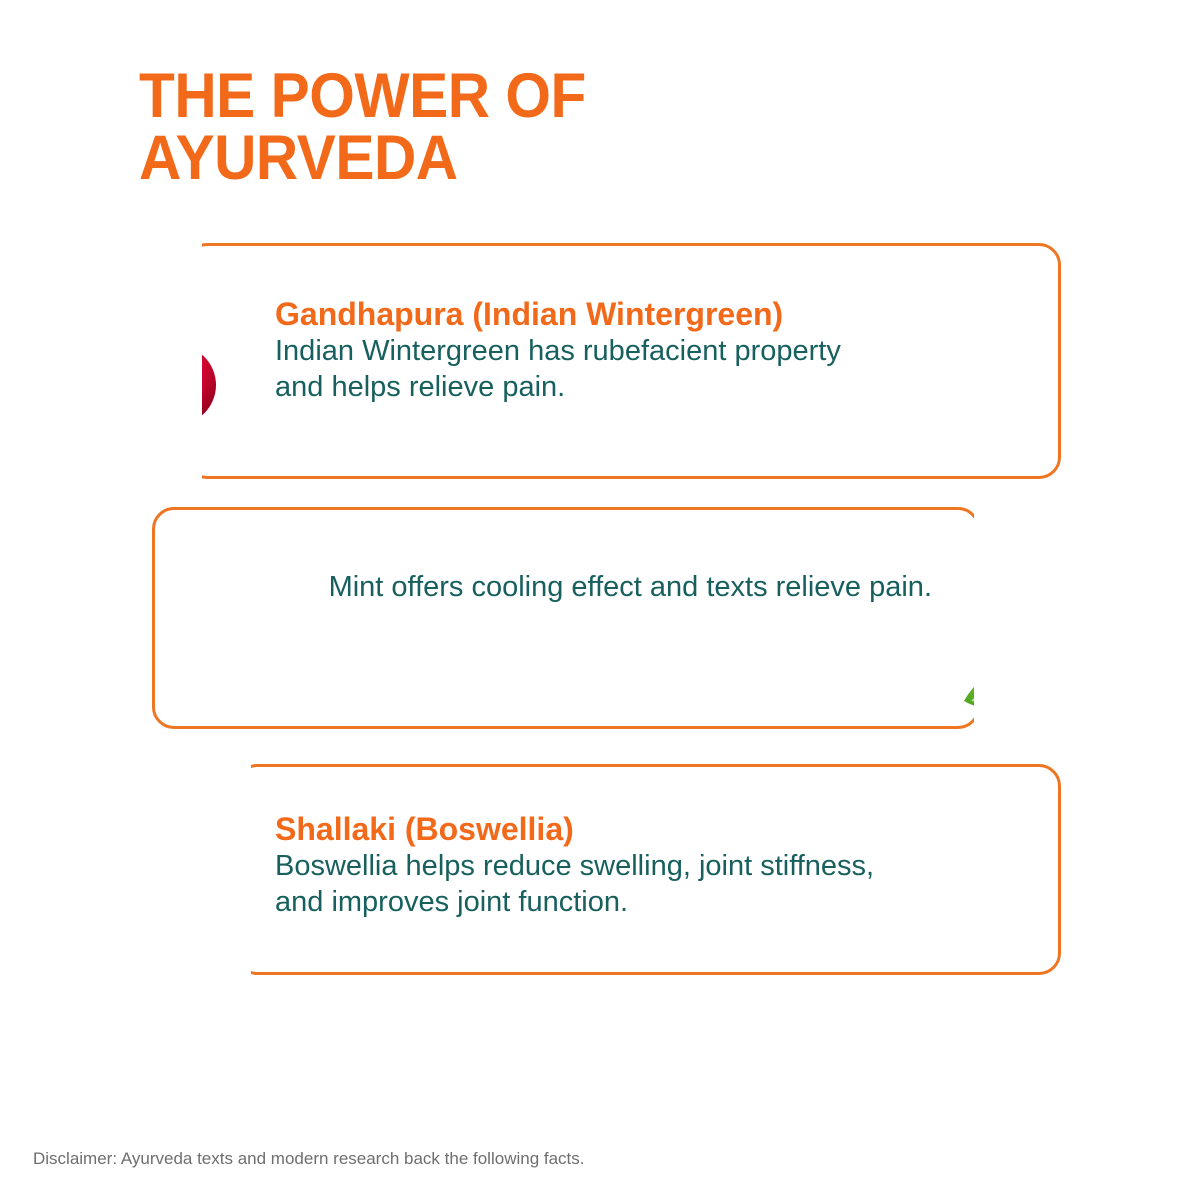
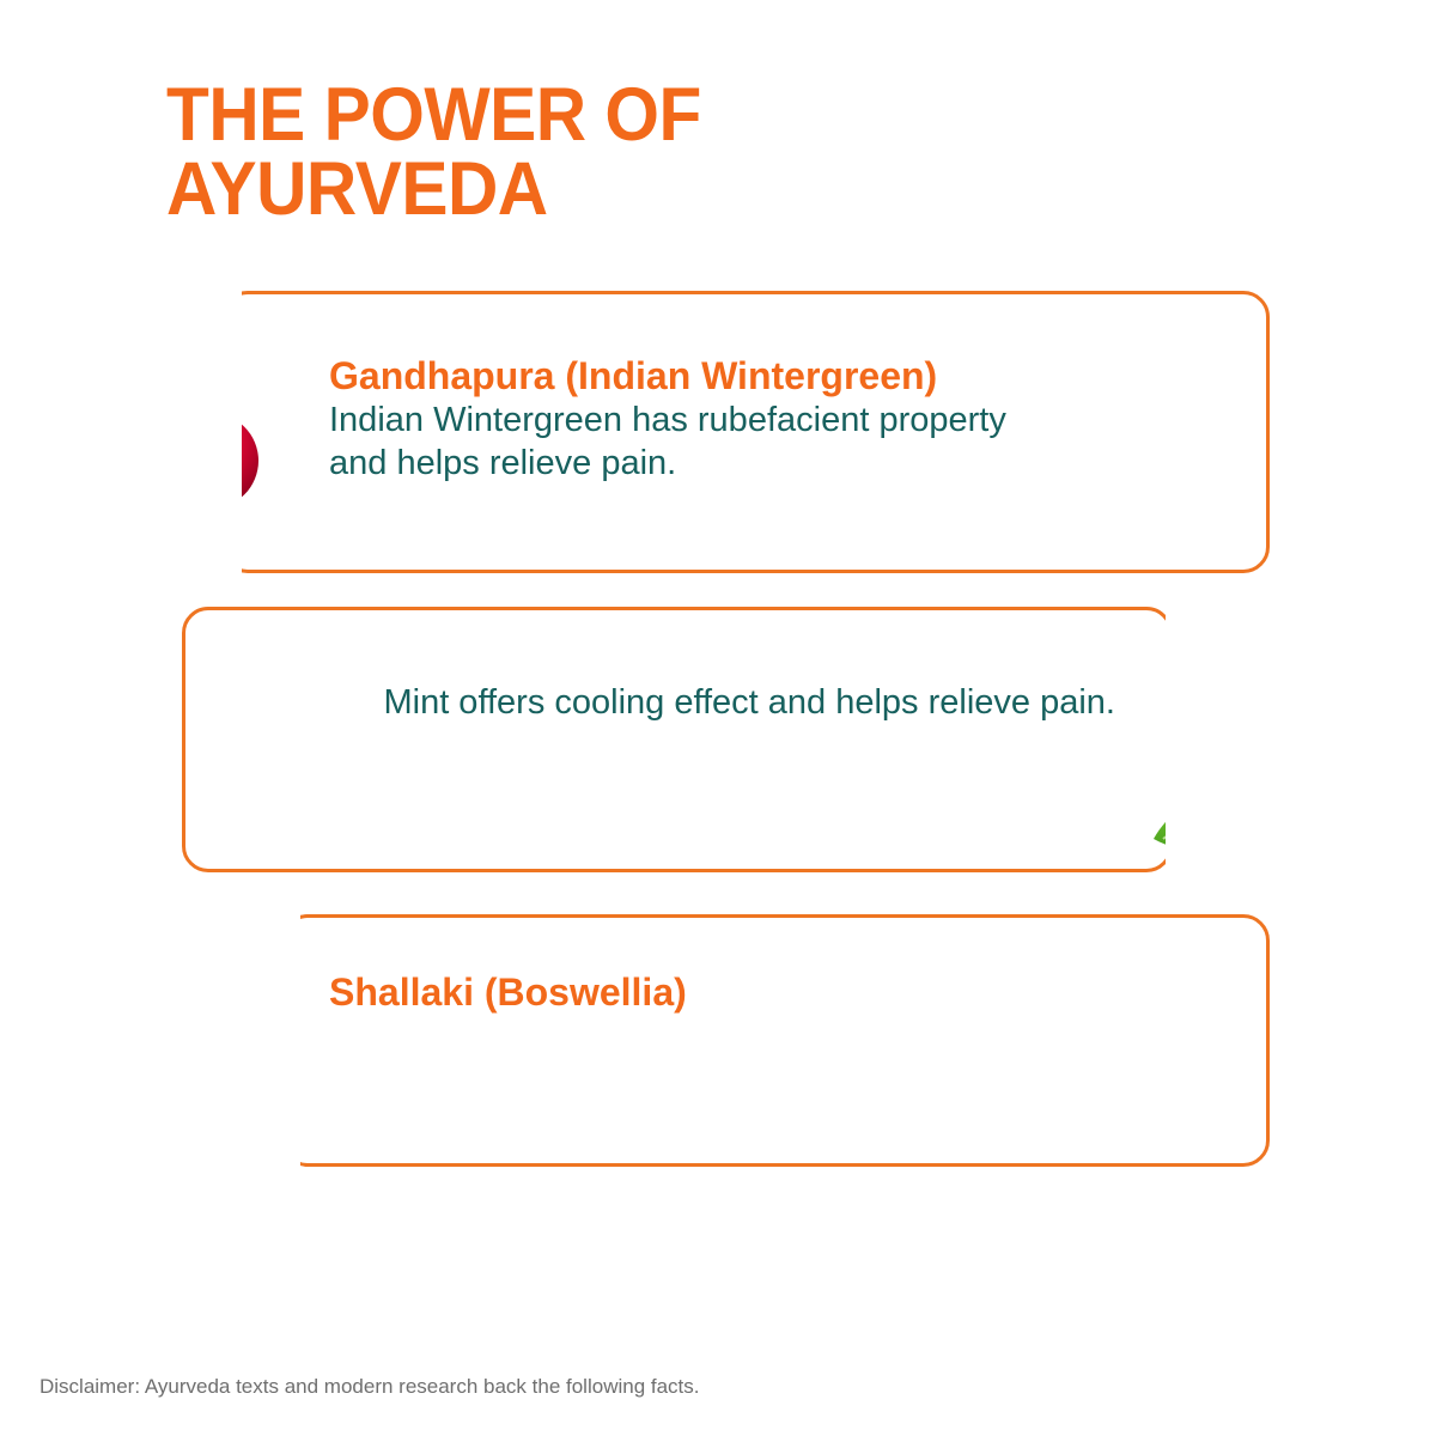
  THE POWER OF
  AYURVEDA
  Gandhapura (Indian Wintergreen)
  Indian Wintergreen has rubefacient property
  and helps relieve pain.
- Mint offers cooling effect and texts relieve pain.
+ Mint offers cooling effect and helps relieve pain.
  Shallaki (Boswellia)
- Boswellia helps reduce swelling, joint stiffness,
- and improves joint function.
  Disclaimer: Ayurveda texts and modern research back the following facts.
